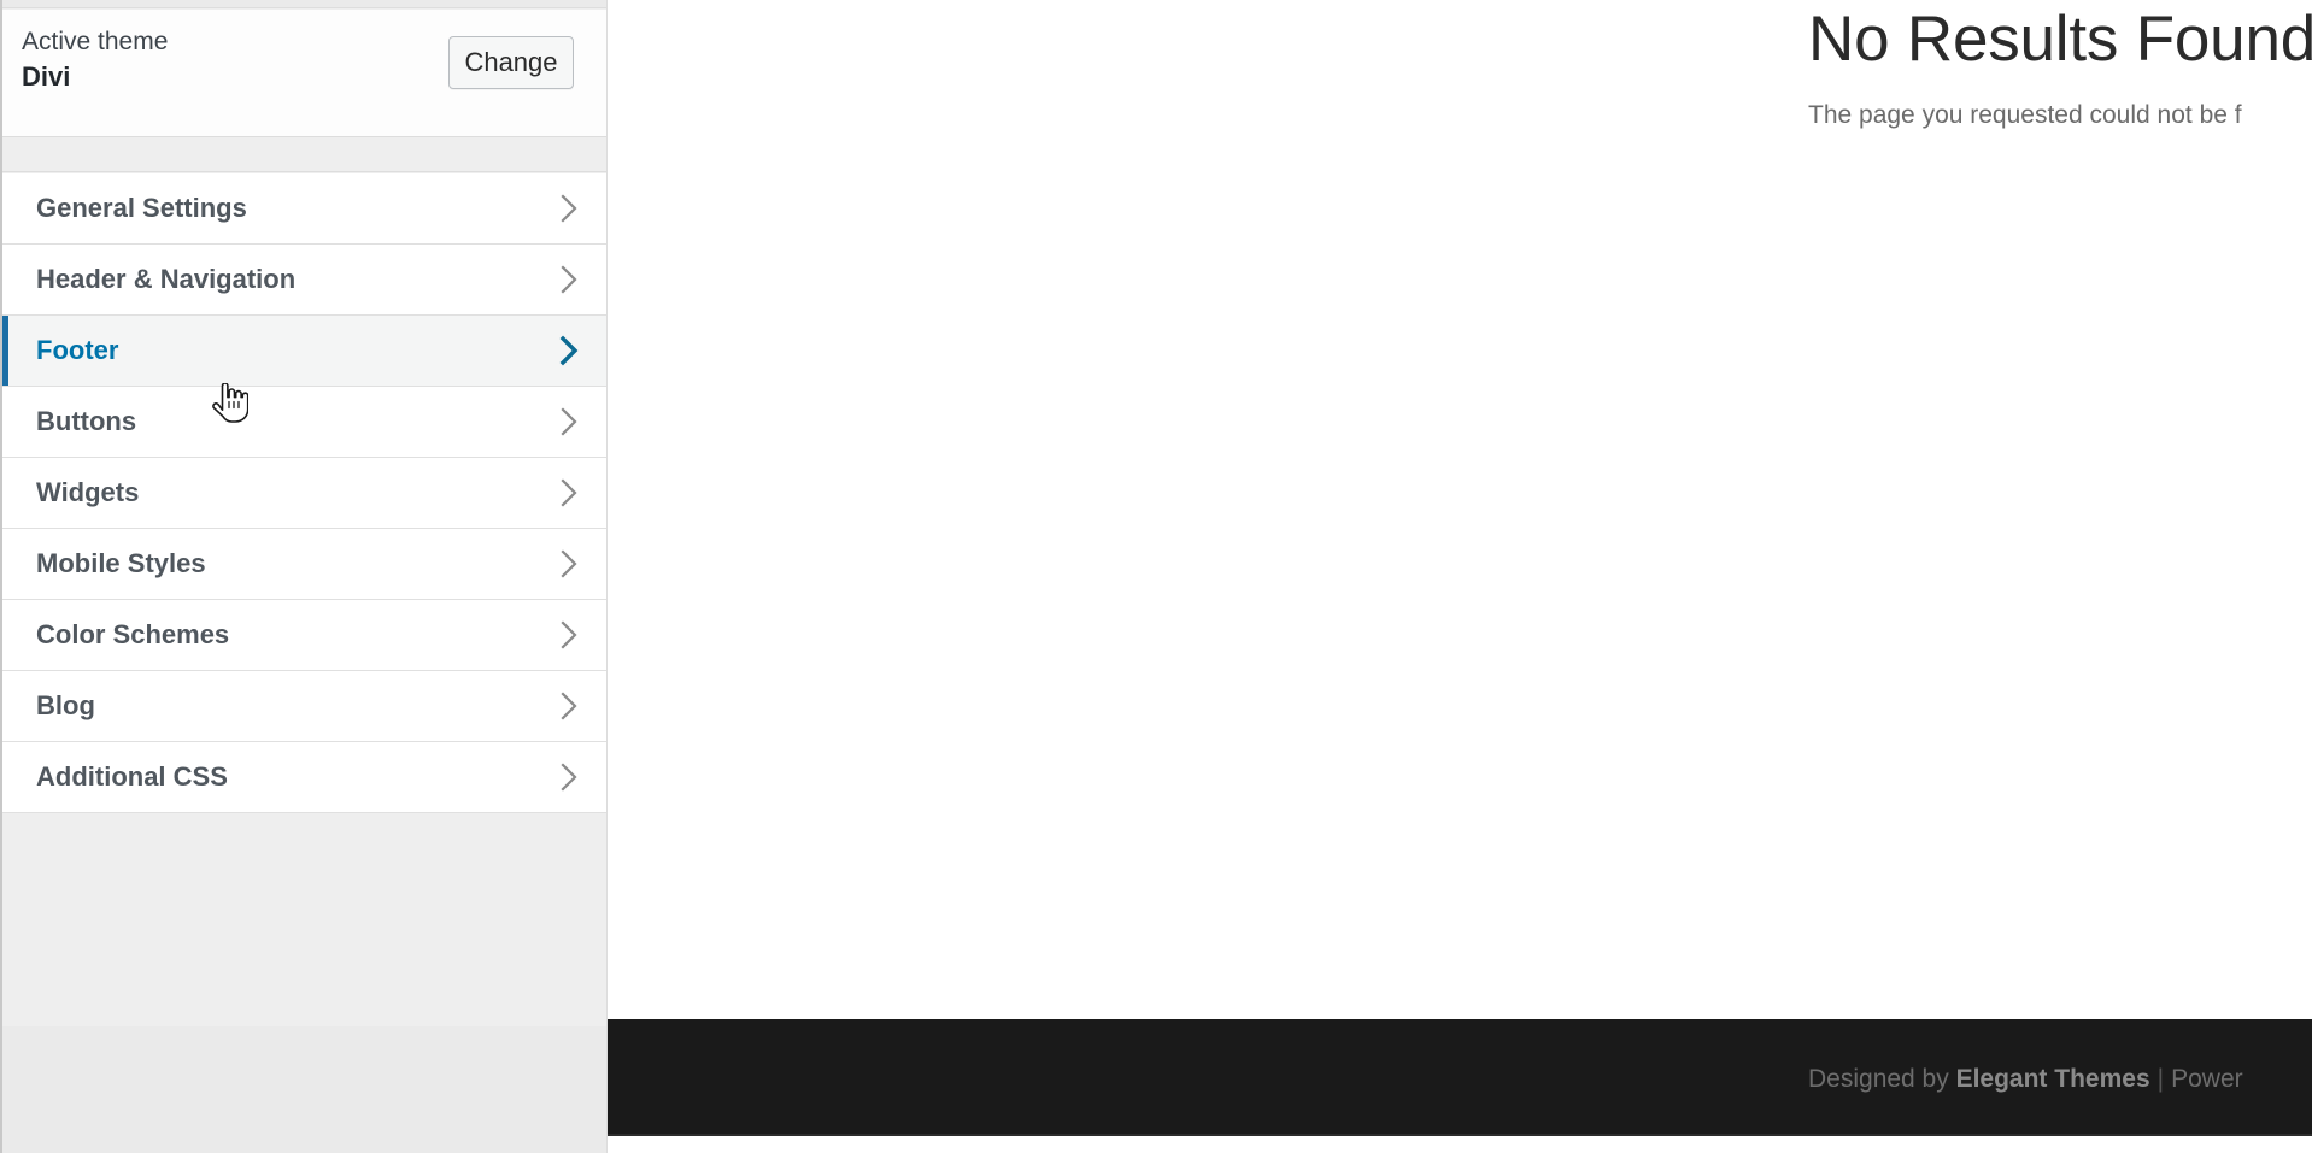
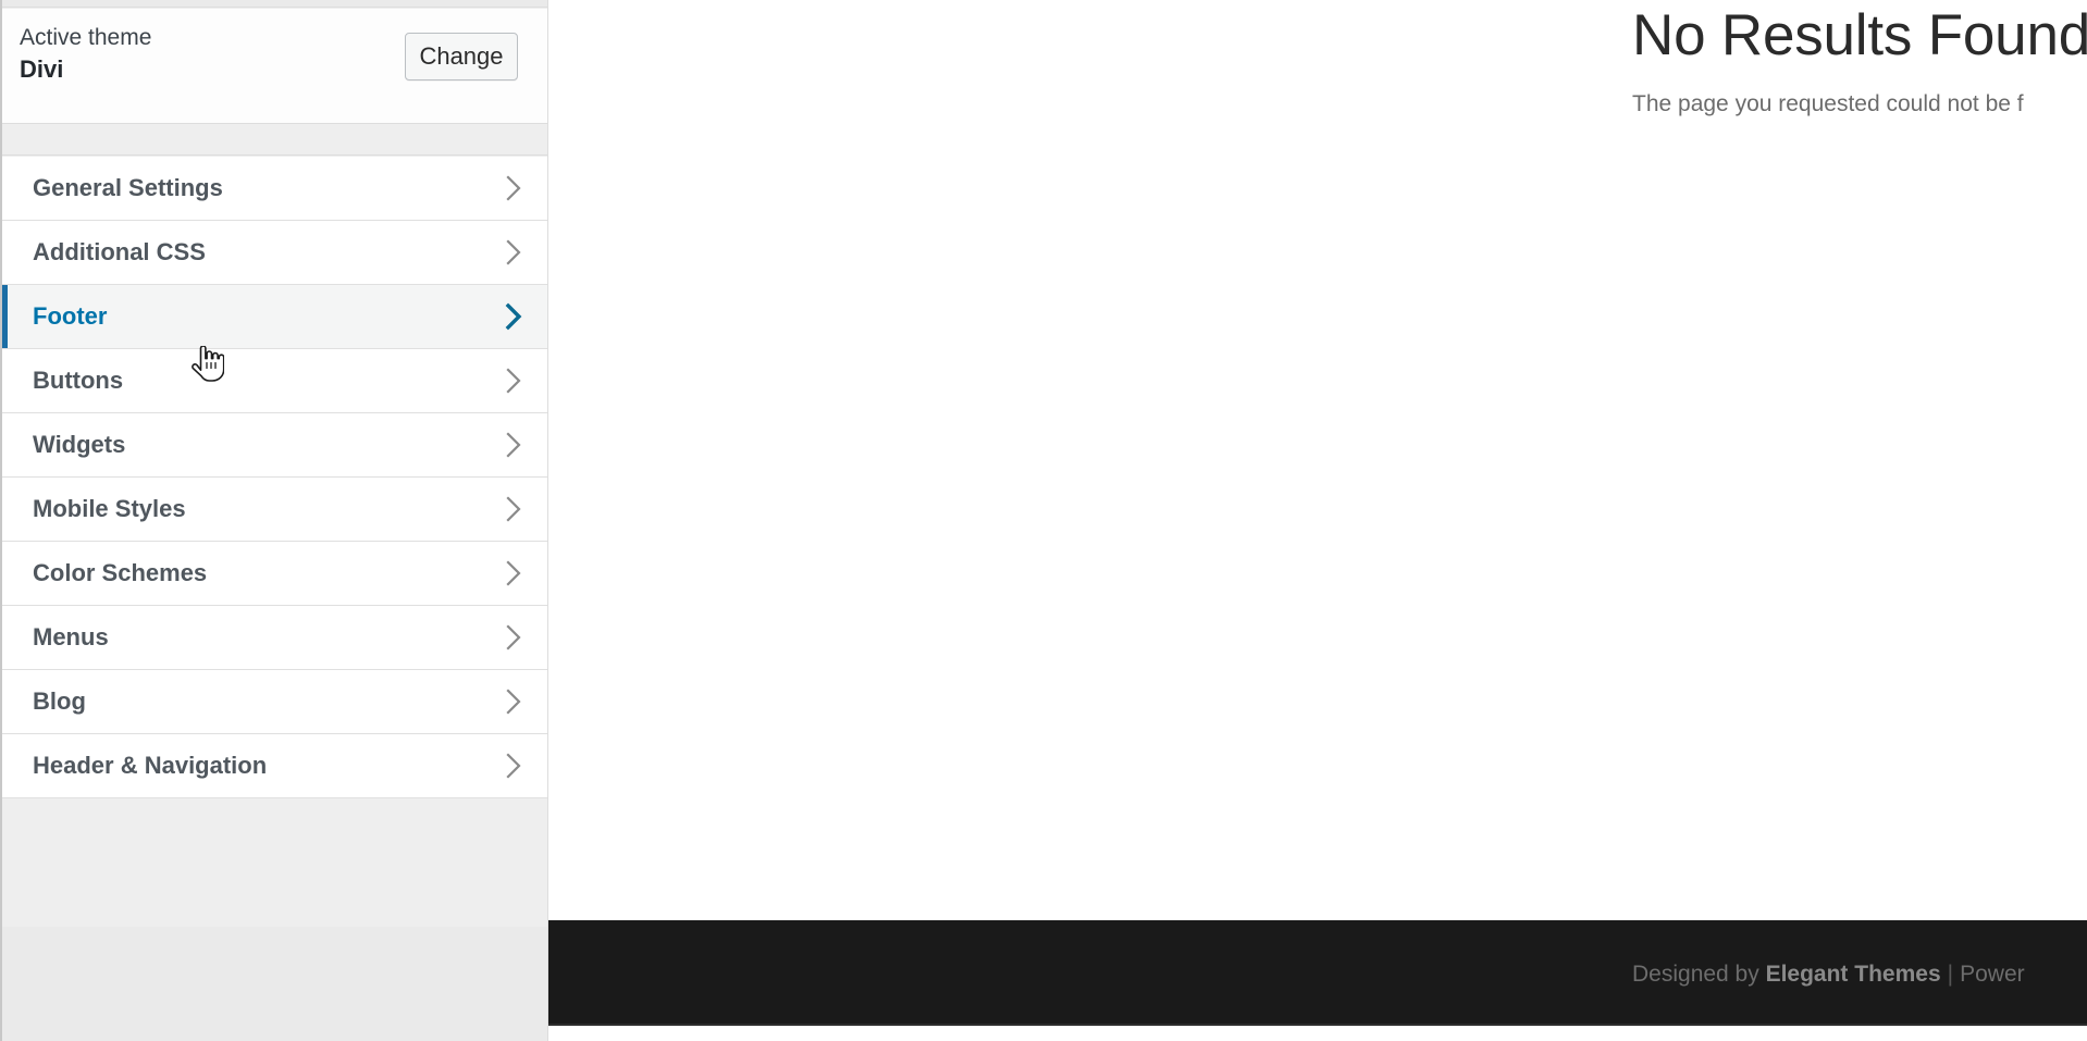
  No Results Found
  The page you requested could not be f
  Designed by Elegant Themes | Power
  Active theme
  Divi
  Change
  General Settings
- Header & Navigation
+ Additional CSS
  Footer
  Buttons
  Widgets
  Mobile Styles
  Color Schemes
+ Menus
  Blog
- Additional CSS
+ Header & Navigation
